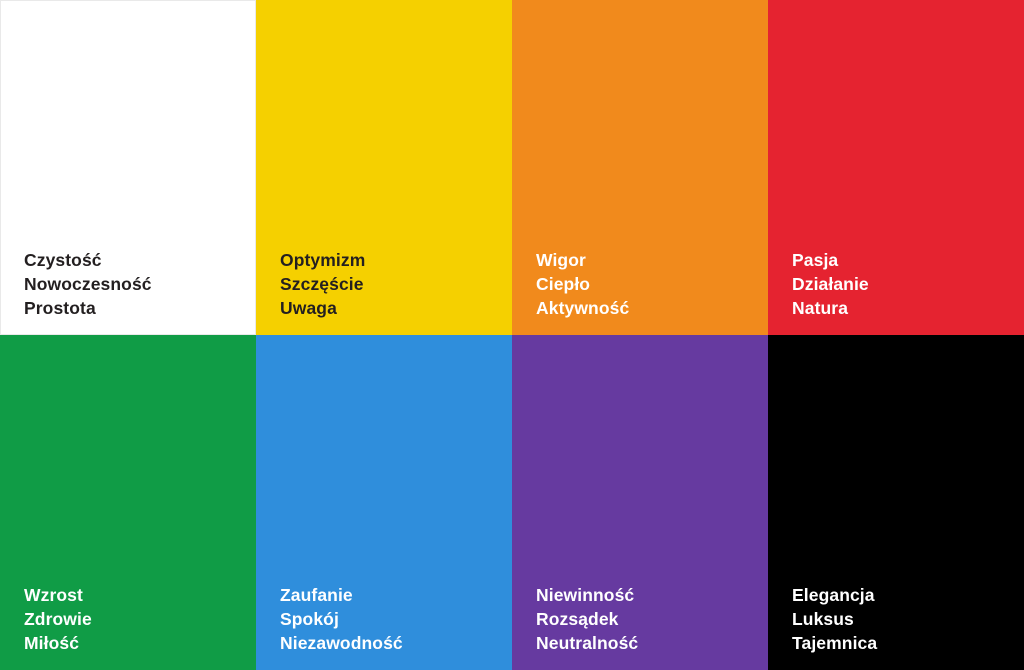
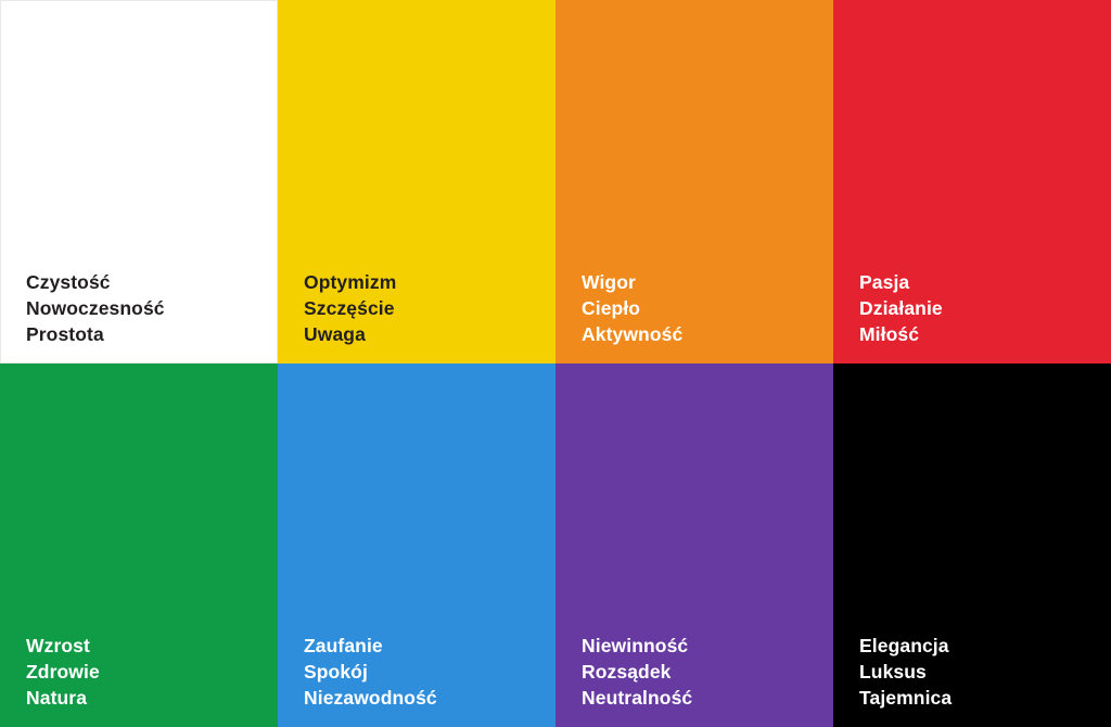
  Czystość
  Nowoczesność
  Prostota
  Optymizm
  Szczęście
  Uwaga
  Wigor
  Ciepło
  Aktywność
  Pasja
  Działanie
- Natura
+ Miłość
  Wzrost
  Zdrowie
- Miłość
+ Natura
  Zaufanie
  Spokój
  Niezawodność
  Niewinność
  Rozsądek
  Neutralność
  Elegancja
  Luksus
  Tajemnica
